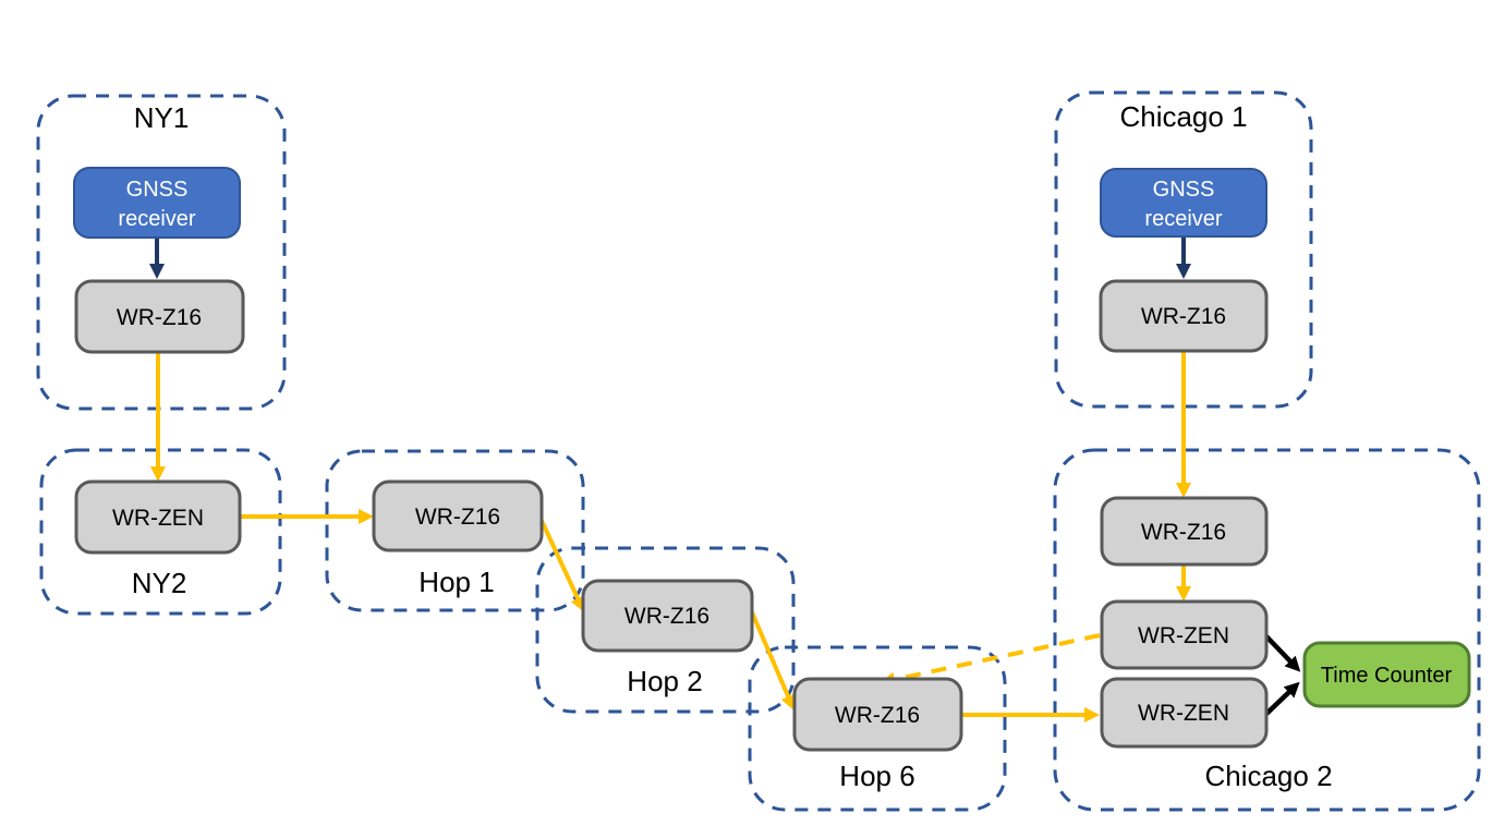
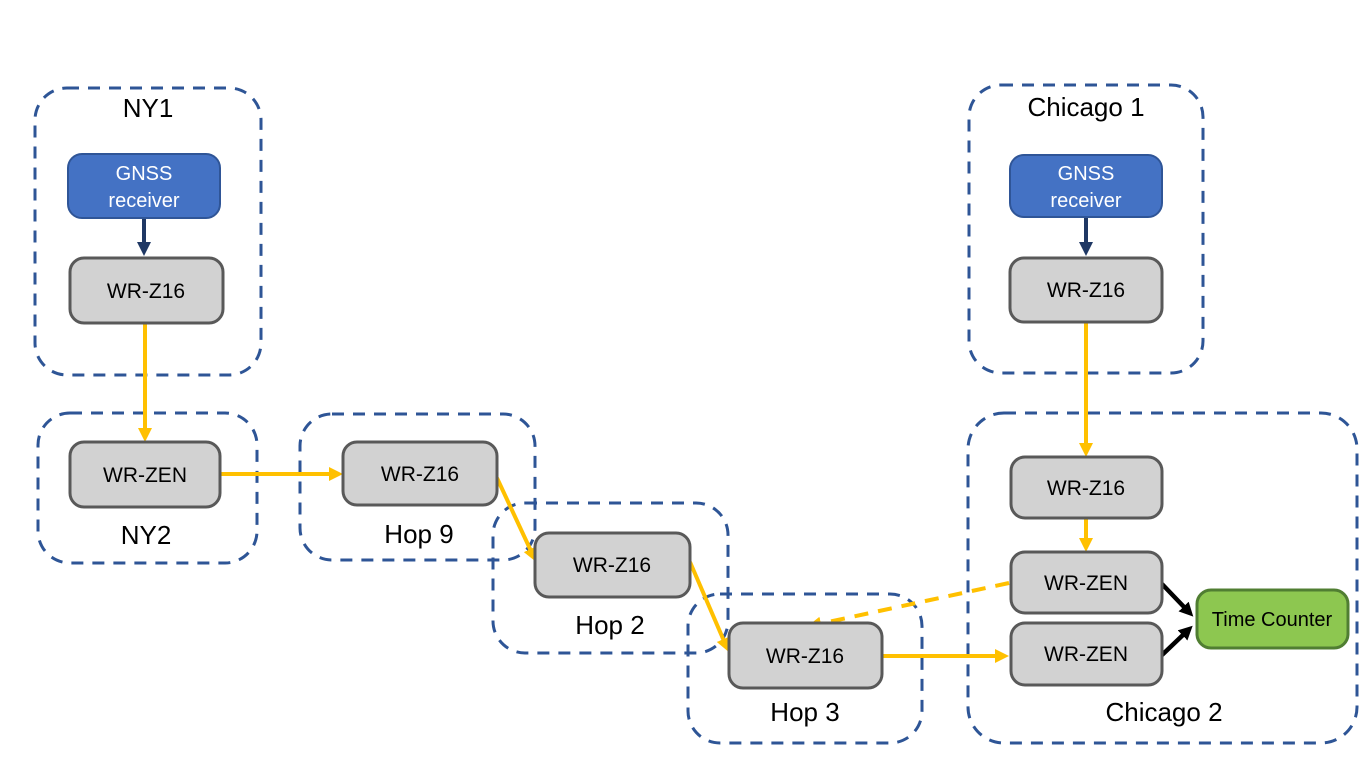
  GNSS
  receiver
  WR-Z16
  WR-ZEN
  WR-Z16
  WR-Z16
  WR-Z16
  GNSS
  receiver
  WR-Z16
  WR-Z16
  WR-ZEN
  WR-ZEN
  Time Counter
  NY1
  NY2
- Hop 1
+ Hop 9
  Hop 2
- Hop 6
+ Hop 3
  Chicago 1
  Chicago 2
